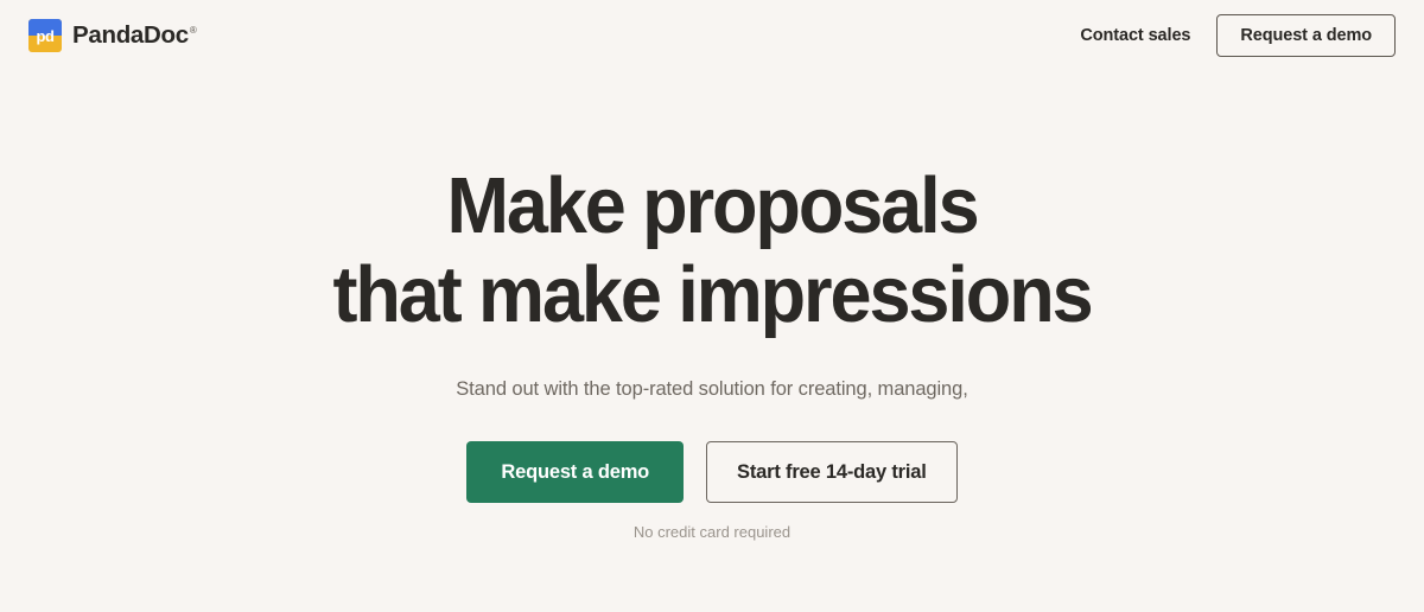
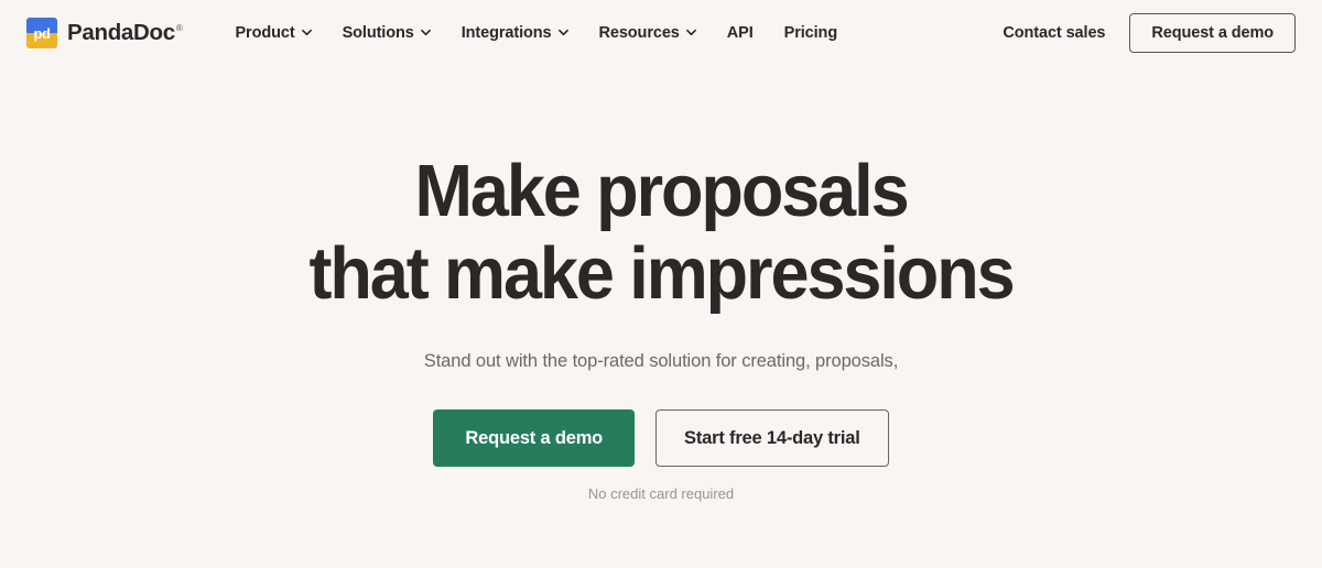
  pd
  PandaDoc®
+ Product
+ Solutions
+ Integrations
+ Resources
+ API
+ Pricing
  Contact sales
  Request a demo
  Make proposals
  that make impressions
- Stand out with the top-rated solution for creating, managing,
+ Stand out with the top-rated solution for creating, proposals,
  Request a demo
  Start free 14-day trial
  No credit card required
